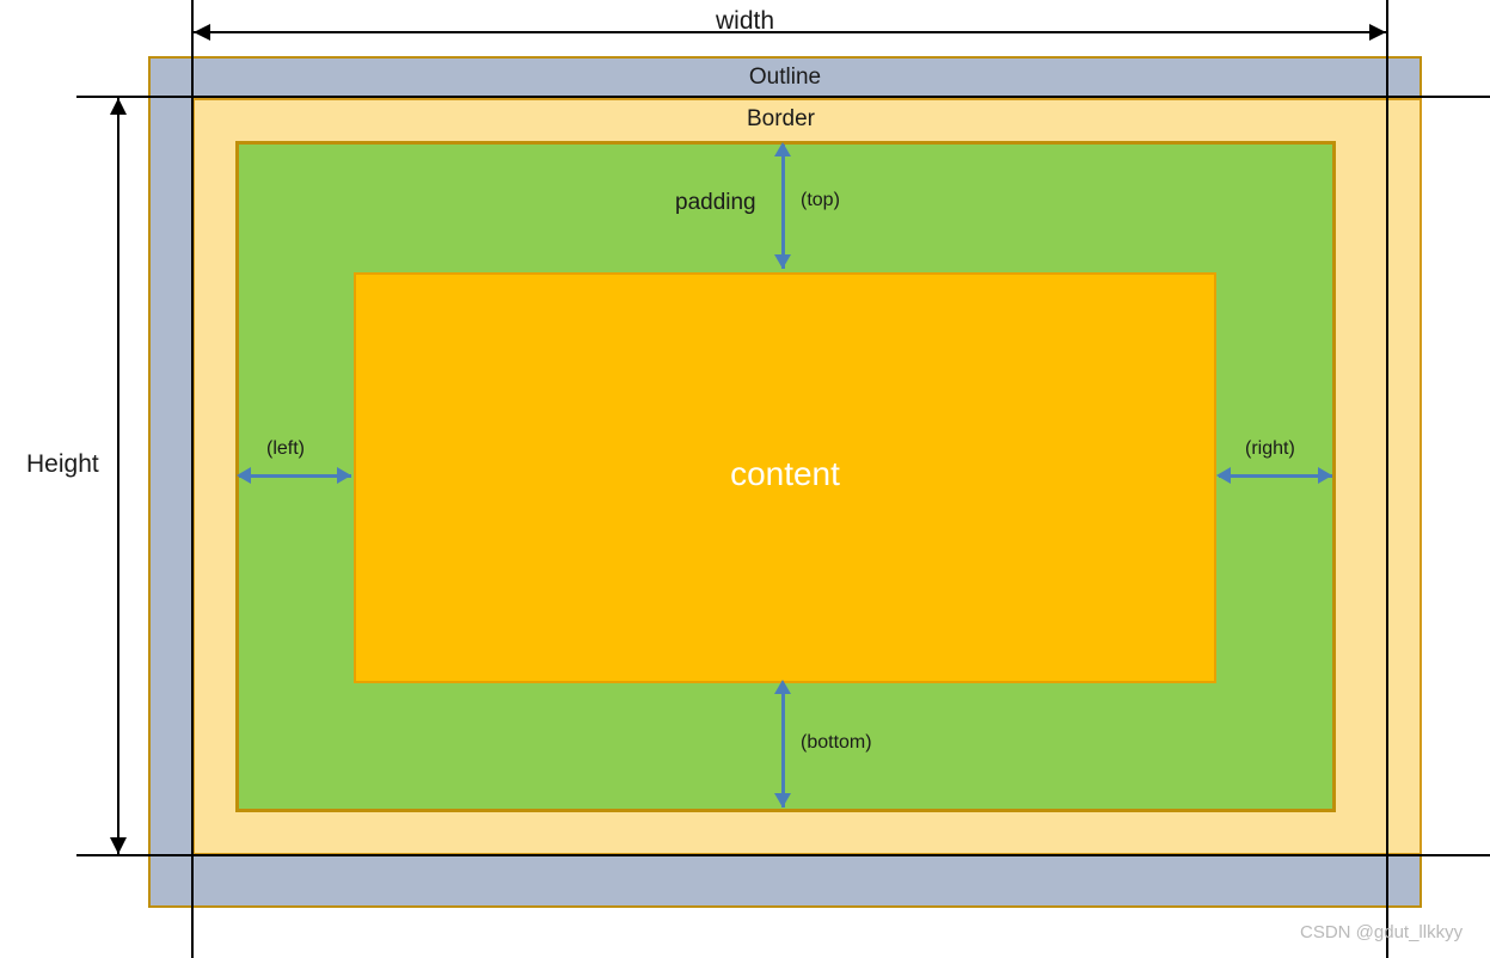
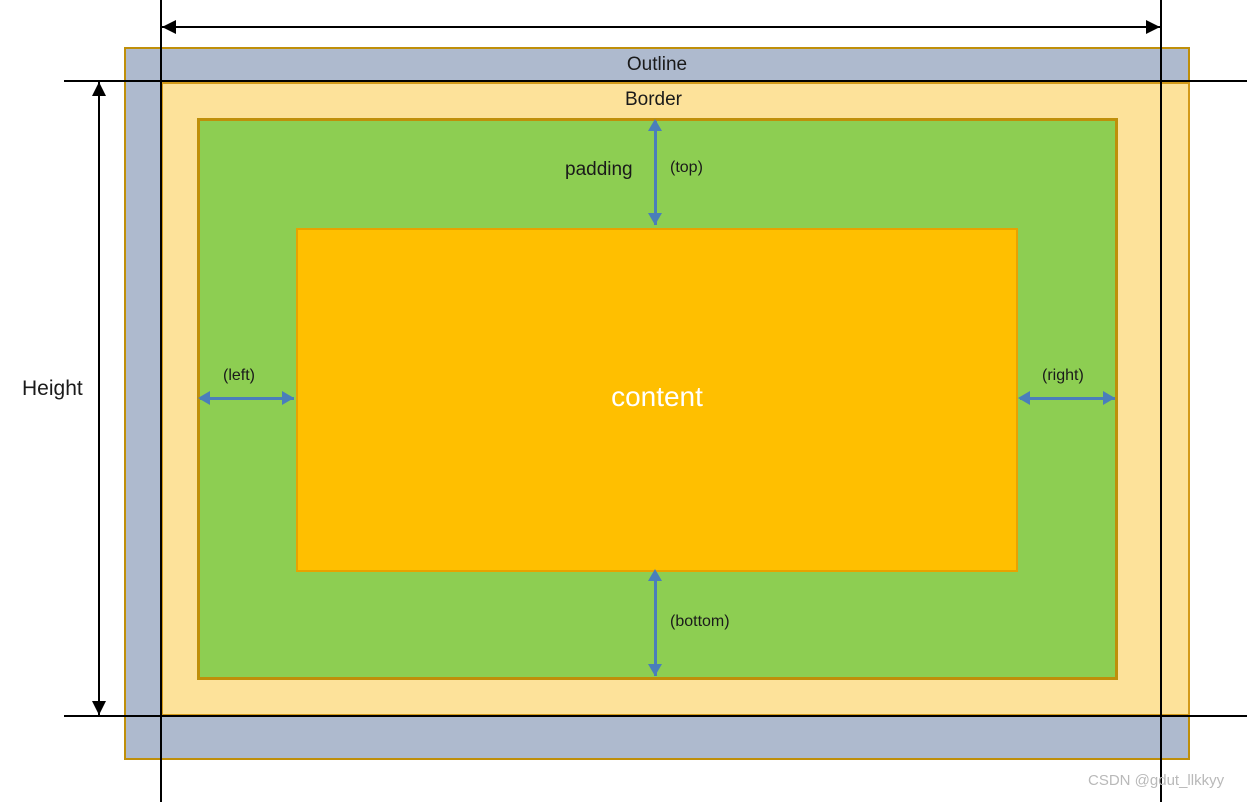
- width
  Outline
  Border
  Height
  padding
  (top)
  (bottom)
  (left)
  (right)
  content
  CSDN @gdut_llkkyy
